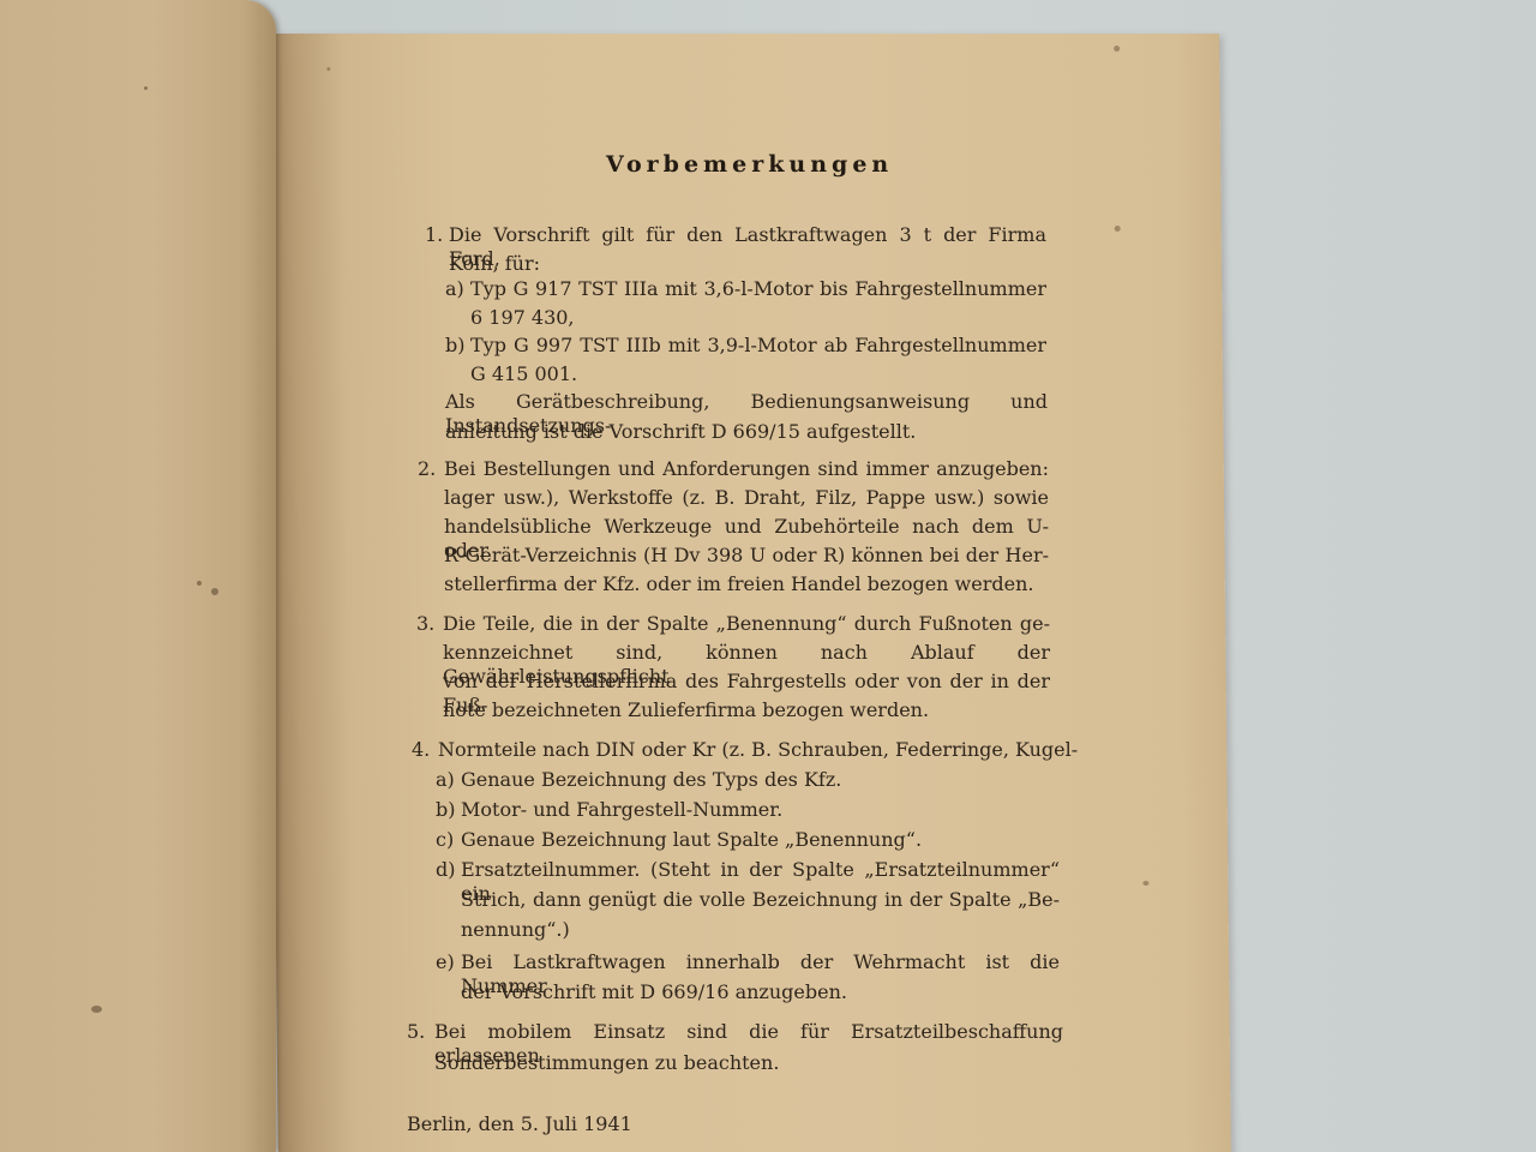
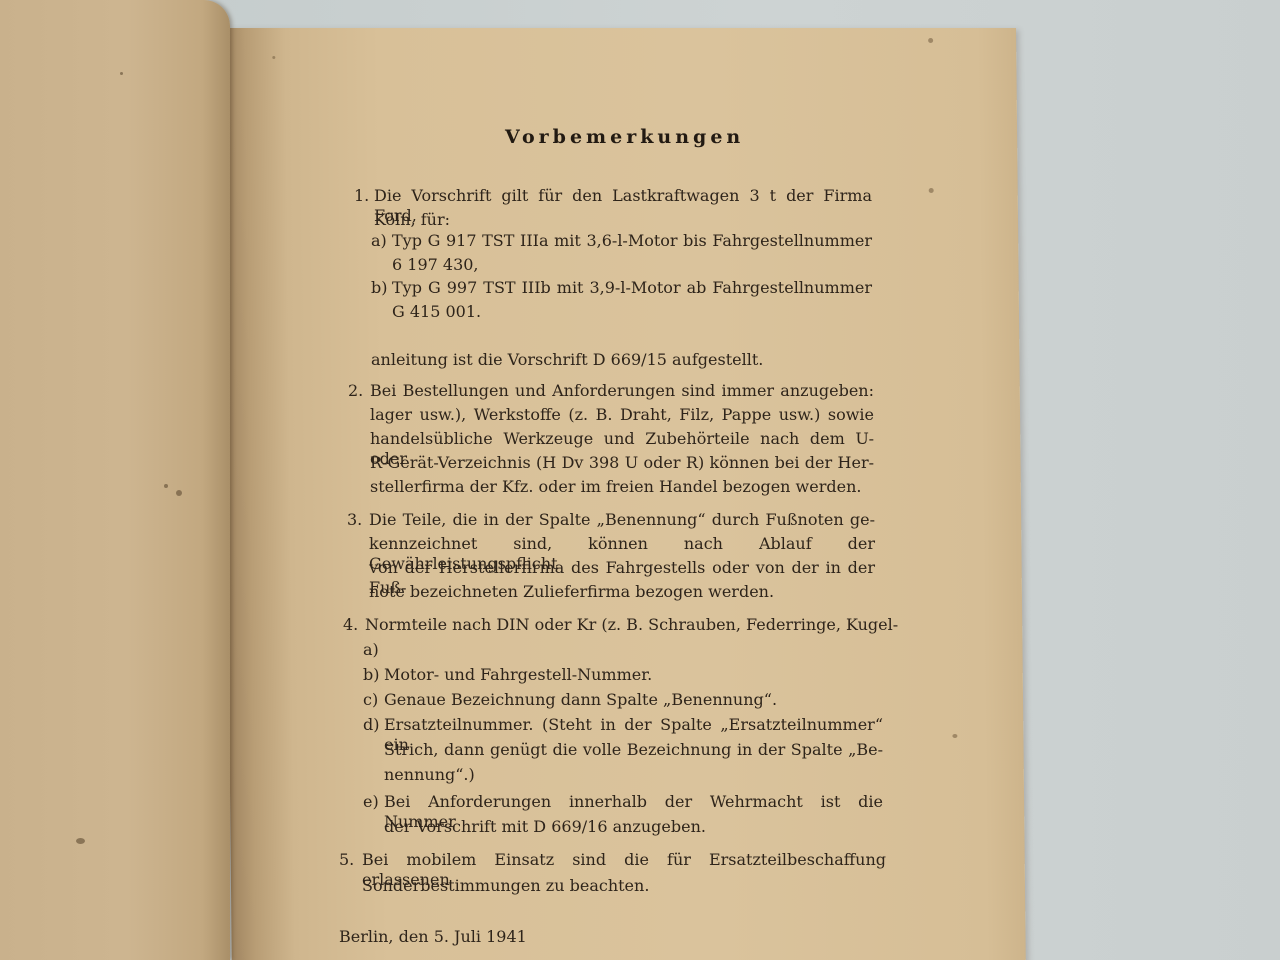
  Vorbemerkungen
  1.
  Die Vorschrift gilt für den Lastkraftwagen 3 t der Firma Ford,
  Köln, für:
  a)
  Typ G 917 TST IIIa mit 3,6-l-Motor bis Fahrgestellnummer
  6 197 430,
  b)
  Typ G 997 TST IIIb mit 3,9-l-Motor ab Fahrgestellnummer
  G 415 001.
- Als Gerätbeschreibung, Bedienungsanweisung und Instandsetzungs-
  anleitung ist die Vorschrift D 669/15 aufgestellt.
  2.
  Bei Bestellungen und Anforderungen sind immer anzugeben:
  lager usw.), Werkstoffe (z. B. Draht, Filz, Pappe usw.) sowie
  handelsübliche Werkzeuge und Zubehörteile nach dem U- oder
  R-Gerät-Verzeichnis (H Dv 398 U oder R) können bei der Her-
  stellerfirma der Kfz. oder im freien Handel bezogen werden.
  3.
  Die Teile, die in der Spalte „Benennung“ durch Fußnoten ge-
  kennzeichnet sind, können nach Ablauf der Gewährleistungspflicht
  von der Herstellerfirma des Fahrgestells oder von der in der Fuß-
  note bezeichneten Zulieferfirma bezogen werden.
  4.
  Normteile nach DIN oder Kr (z. B. Schrauben, Federringe, Kugel-
  a)
- Genaue Bezeichnung des Typs des Kfz.
  b)
  Motor- und Fahrgestell-Nummer.
  c)
- Genaue Bezeichnung laut Spalte „Benennung“.
+ Genaue Bezeichnung dann Spalte „Benennung“.
  d)
  Ersatzteilnummer. (Steht in der Spalte „Ersatzteilnummer“ ein
  Strich, dann genügt die volle Bezeichnung in der Spalte „Be-
  nennung“.)
  e)
- Bei Lastkraftwagen innerhalb der Wehrmacht ist die Nummer
+ Bei Anforderungen innerhalb der Wehrmacht ist die Nummer
  der Vorschrift mit D 669/16 anzugeben.
  5.
  Bei mobilem Einsatz sind die für Ersatzteilbeschaffung erlassenen
  Sonderbestimmungen zu beachten.
  Berlin, den 5. Juli 1941
